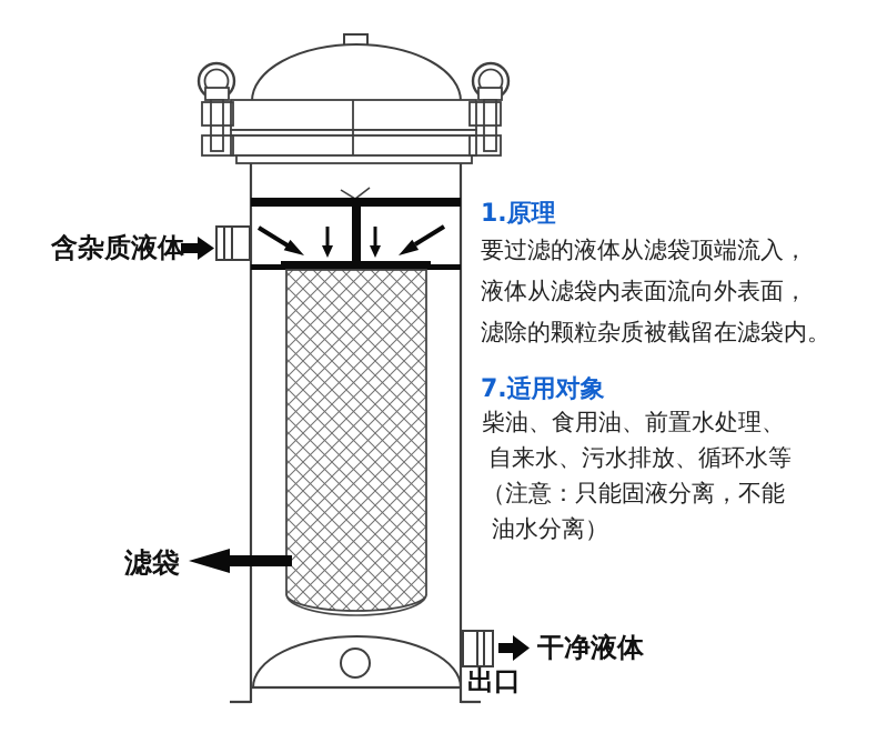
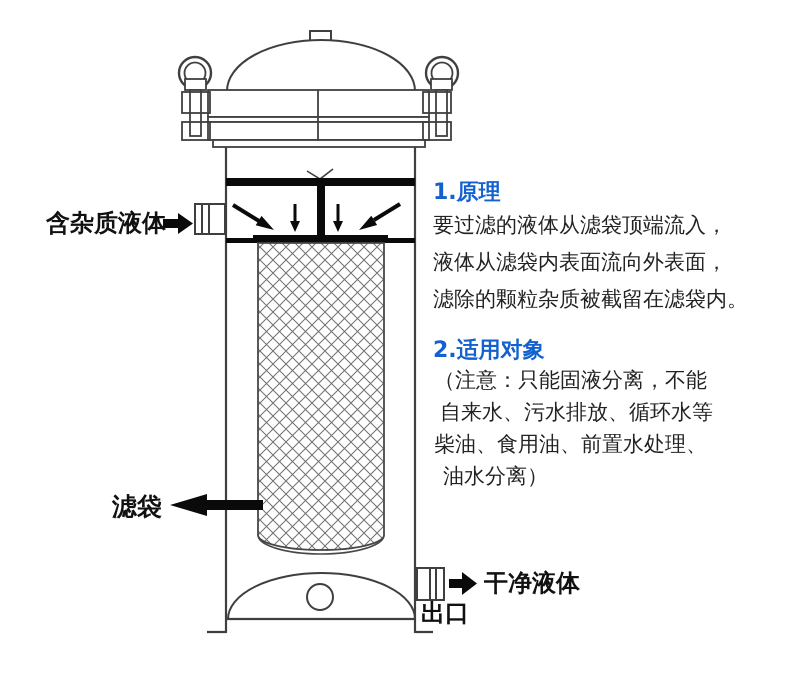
  含杂质液体
  滤袋
  干净液体
  出口
  1.原理
  要过滤的液体从滤袋顶端流入，
  液体从滤袋内表面流向外表面，
  滤除的颗粒杂质被截留在滤袋内。
- 7.适用对象
+ 2.适用对象
- 柴油、食用油、前置水处理、
+ （注意：只能固液分离，不能
  自来水、污水排放、循环水等
- （注意：只能固液分离，不能
+ 柴油、食用油、前置水处理、
  油水分离）
